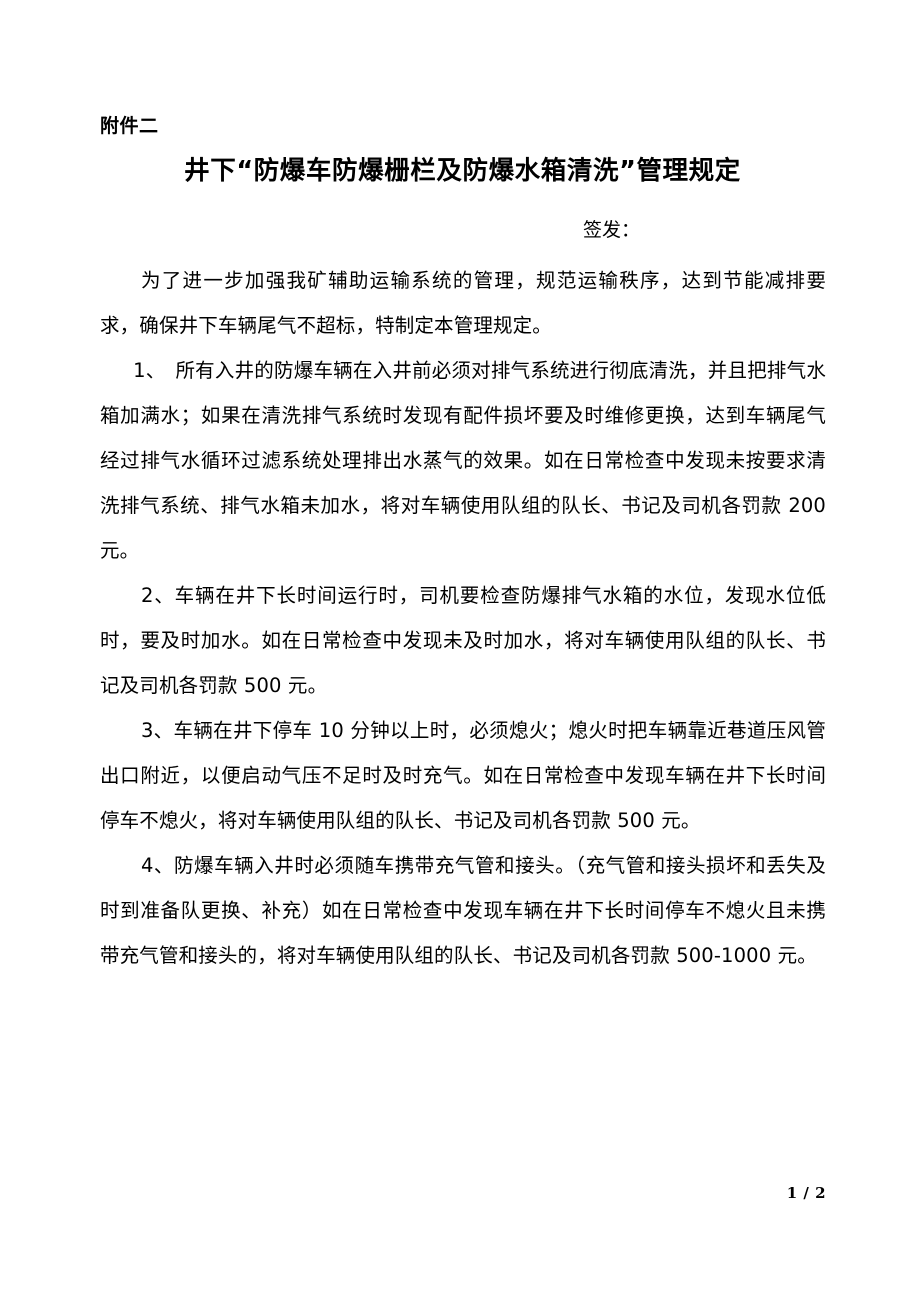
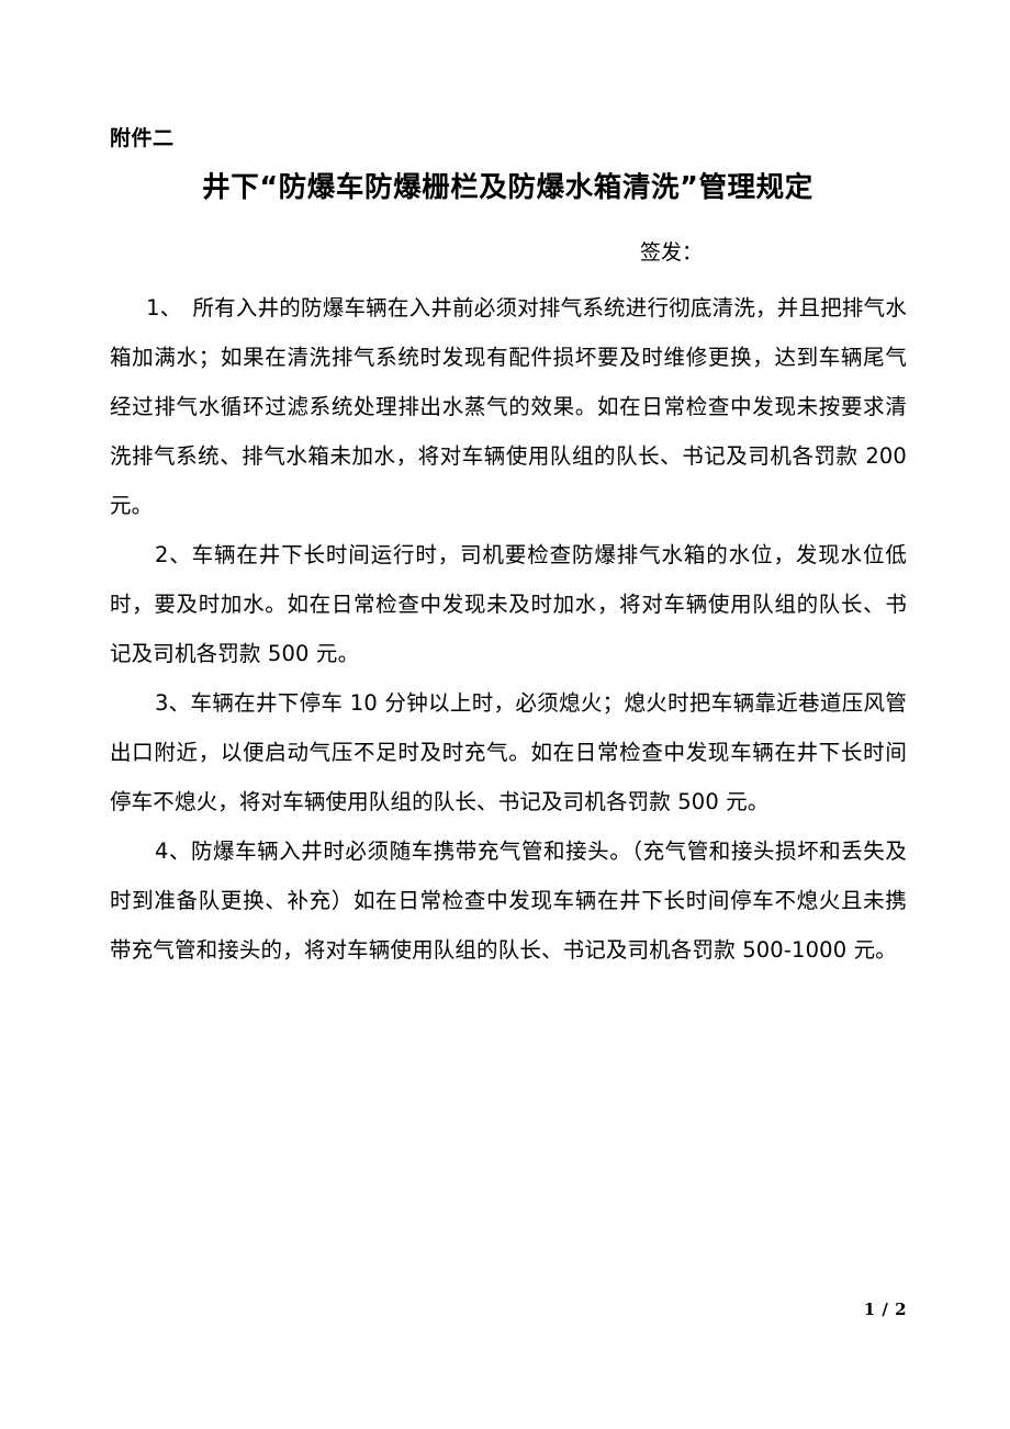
  附件二
  井下“防爆车防爆栅栏及防爆水箱清洗”管理规定
  签发：
- 为了进一步加强我矿辅助运输系统的管理，规范运输秩序，达到节能减排要求，确保井下车辆尾气不超标，特制定本管理规定。
  1、 所有入井的防爆车辆在入井前必须对排气系统进行彻底清洗，并且把排气水箱加满水；如果在清洗排气系统时发现有配件损坏要及时维修更换，达到车辆尾气经过排气水循环过滤系统处理排出水蒸气的效果。如在日常检查中发现未按要求清洗排气系统、排气水箱未加水，将对车辆使用队组的队长、书记及司机各罚款 200 元。
  2、车辆在井下长时间运行时，司机要检查防爆排气水箱的水位，发现水位低时，要及时加水。如在日常检查中发现未及时加水，将对车辆使用队组的队长、书记及司机各罚款 500 元。
  3、车辆在井下停车 10 分钟以上时，必须熄火；熄火时把车辆靠近巷道压风管出口附近，以便启动气压不足时及时充气。如在日常检查中发现车辆在井下长时间停车不熄火，将对车辆使用队组的队长、书记及司机各罚款 500 元。
  4、防爆车辆入井时必须随车携带充气管和接头。（充气管和接头损坏和丢失及时到准备队更换、补充）如在日常检查中发现车辆在井下长时间停车不熄火且未携带充气管和接头的，将对车辆使用队组的队长、书记及司机各罚款 500-1000 元。
  1 / 2
